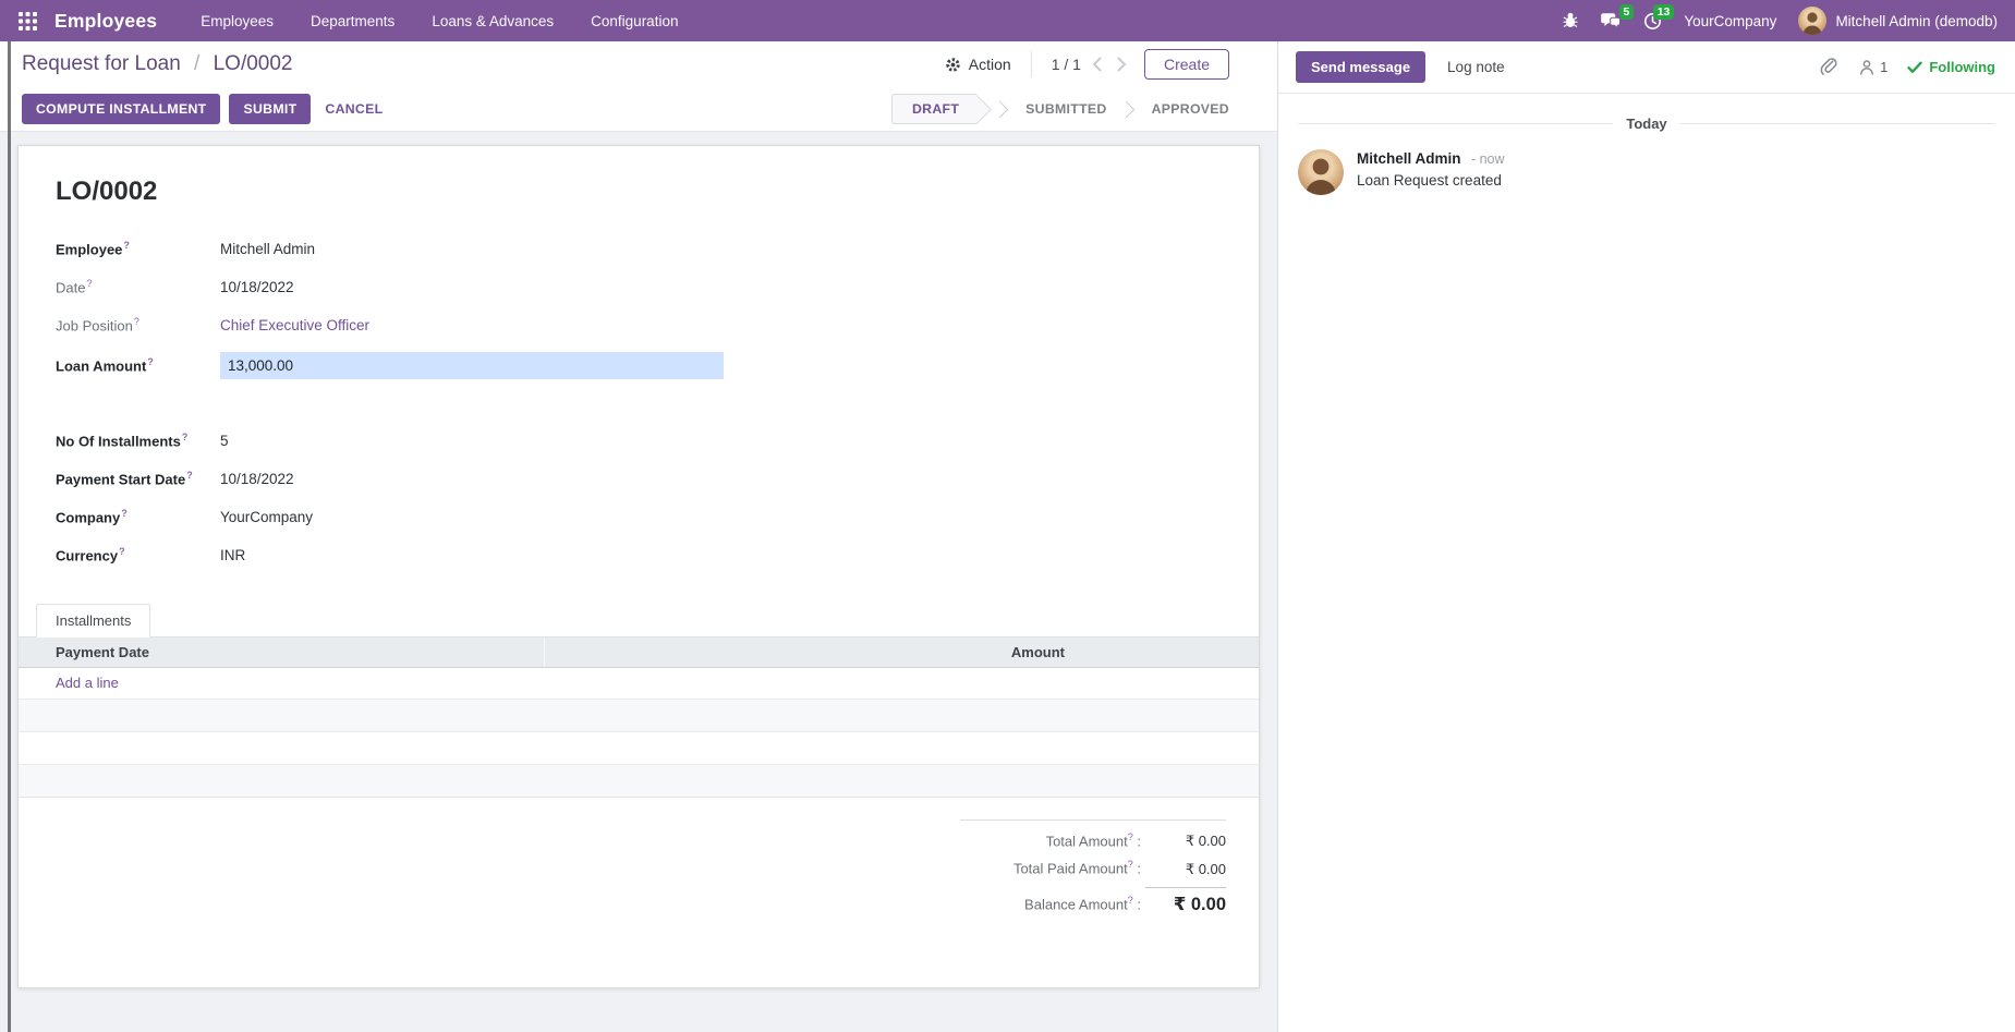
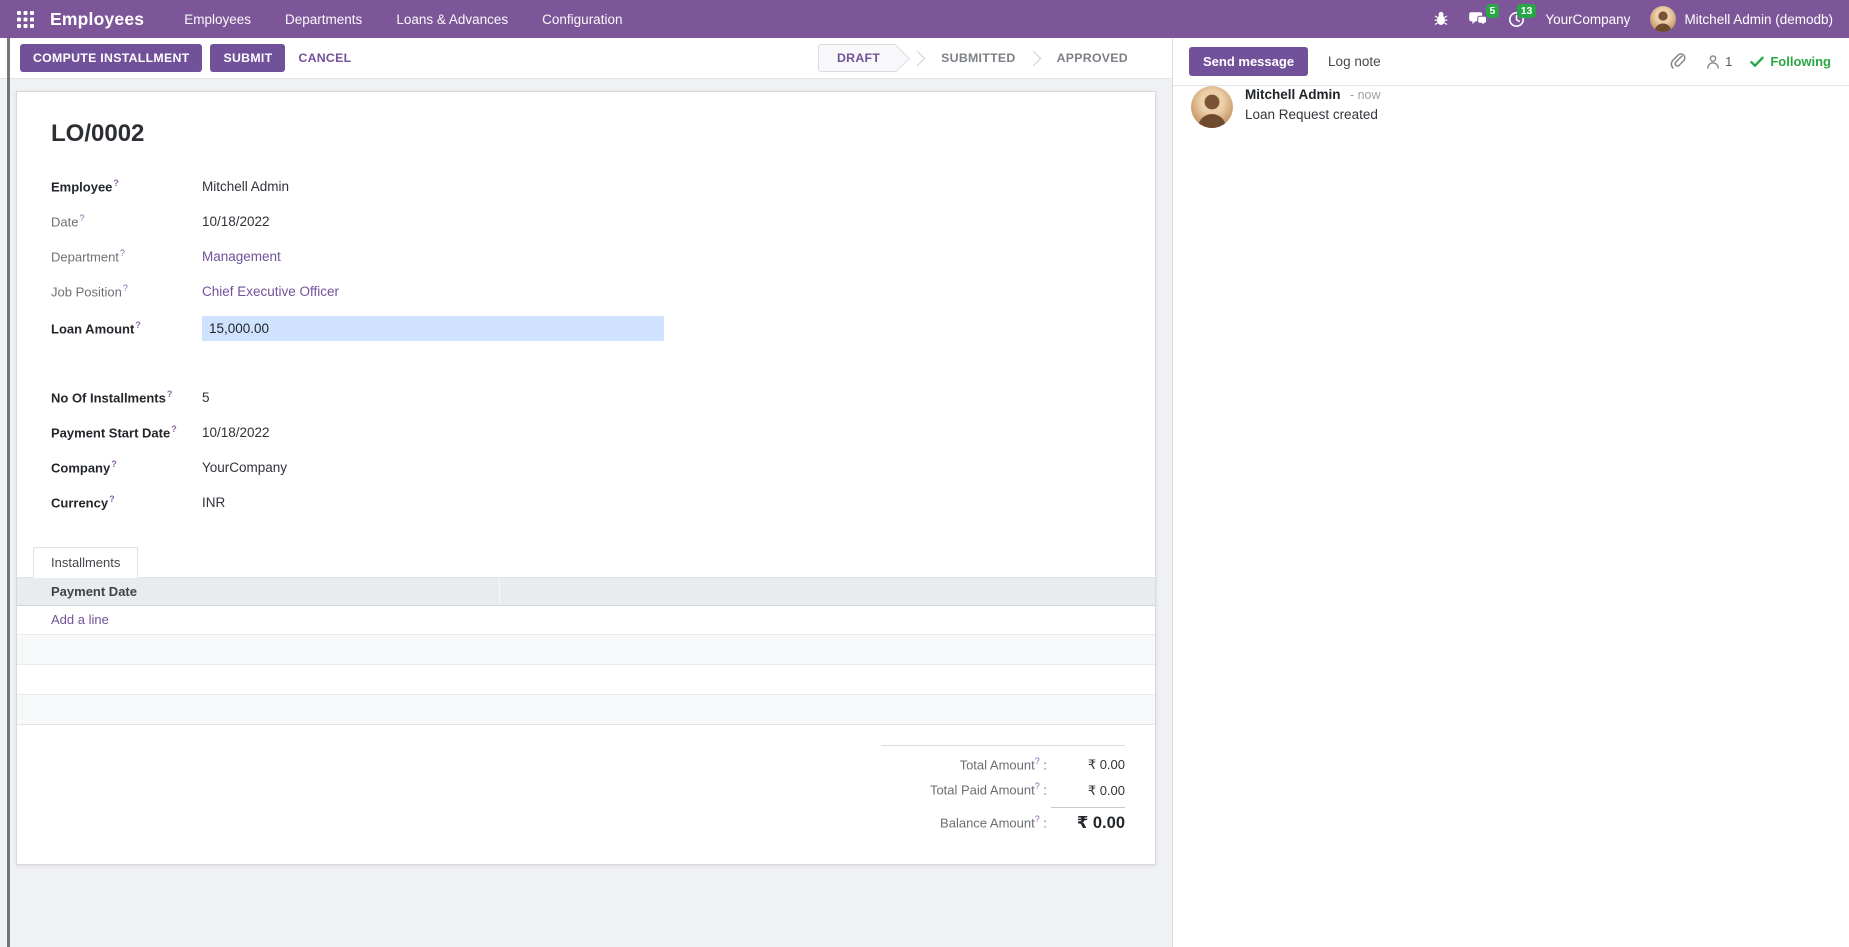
  Employees
  Employees
  Departments
  Loans & Advances
  Configuration
  5
  13
  YourCompany
  Mitchell Admin (demodb)
- Request for Loan / LO/0002
- Action
- 1 / 1
- Create
  COMPUTE INSTALLMENT
  SUBMIT
  CANCEL
  DRAFT
  SUBMITTED
  APPROVED
  LO/0002
  Employee?
  Mitchell Admin
  Date?
  10/18/2022
+ Department?
+ Management
  Job Position?
  Chief Executive Officer
  Loan Amount?
- 13,000.00
+ 15,000.00
  No Of Installments?
  5
  Payment Start Date?
  10/18/2022
  Company?
  YourCompany
  Currency?
  INR
  Installments
  Payment Date
- Amount
  Add a line
  Total Amount? :
  ₹ 0.00
  Total Paid Amount? :
  ₹ 0.00
  Balance Amount? :
  ₹ 0.00
  Send message
  Log note
  1
  Following
- Today
  Mitchell Admin - now
  Loan Request created
